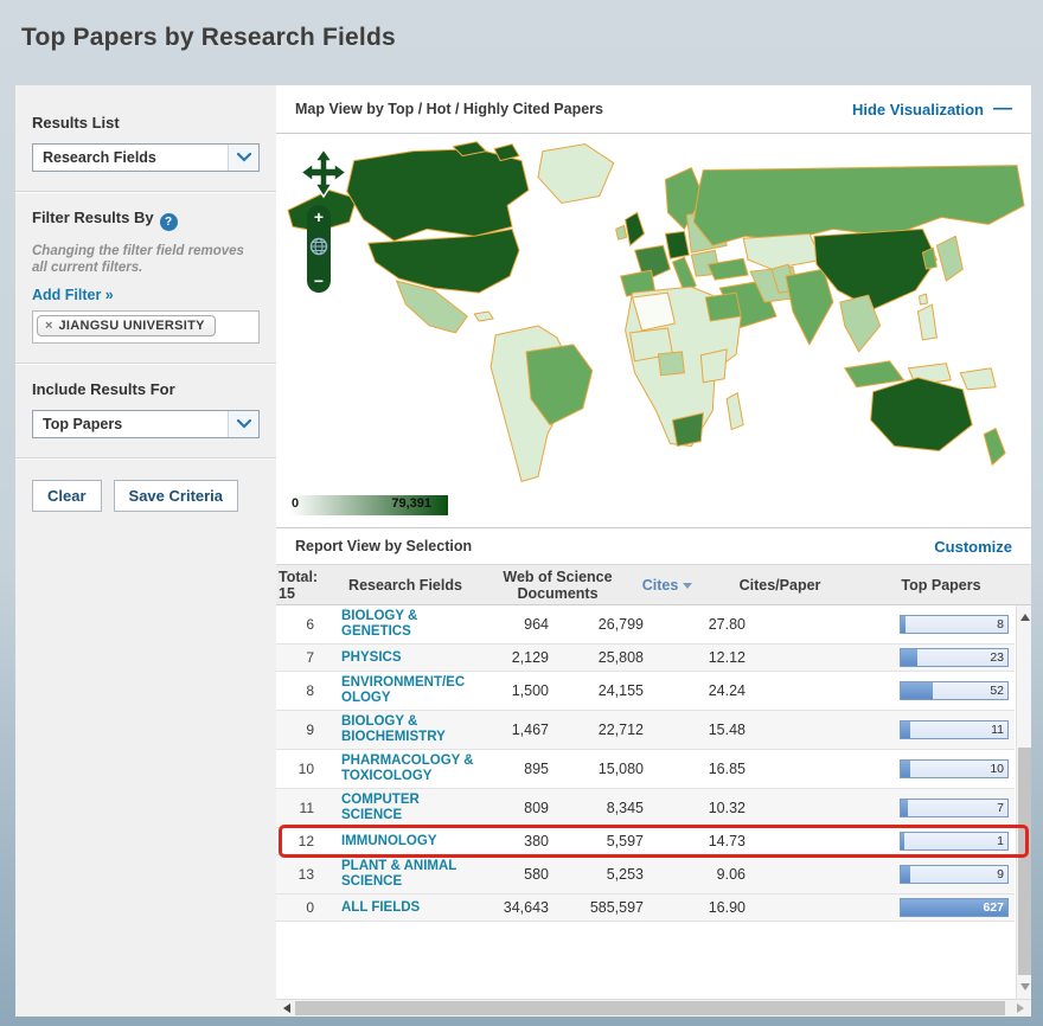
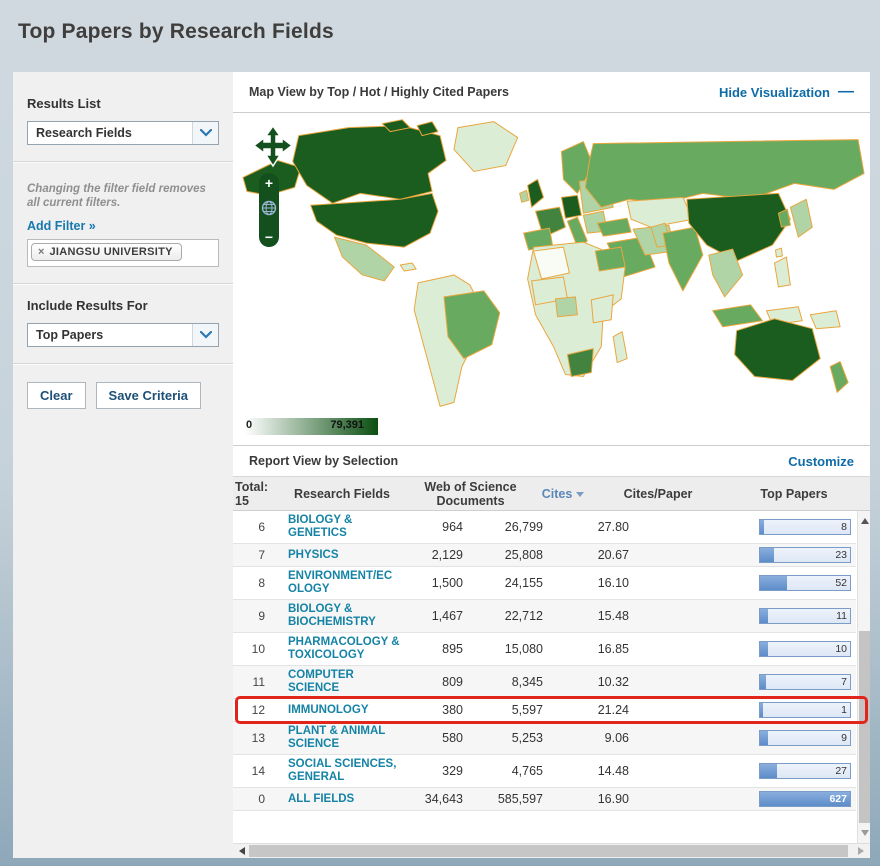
  Top Papers by Research Fields
  Results List
  Research Fields
- Filter Results By ?
  Changing the filter field removes all current filters.
  Add Filter »
  ×
  JIANGSU UNIVERSITY
  Include Results For
  Top Papers
  Clear
  Save Criteria
  Map View by Top / Hot / Highly Cited Papers
  Hide Visualization
  —
  +
  −
  0
  79,391
  Report View by Selection
  Customize
  Total:
  15
  Research Fields
  Web of Science Documents
  Cites
  Cites/Paper
  Top Papers
  6
  BIOLOGY & GENETICS
  964
  26,799
  27.80
  8
  7
  PHYSICS
  2,129
  25,808
- 12.12
+ 20.67
  23
  8
  ENVIRONMENT/ECOLOGY
  1,500
  24,155
- 24.24
+ 16.10
  52
  9
  BIOLOGY & BIOCHEMISTRY
  1,467
  22,712
  15.48
  11
  10
  PHARMACOLOGY & TOXICOLOGY
  895
  15,080
  16.85
  10
  11
  COMPUTER SCIENCE
  809
  8,345
  10.32
  7
  12
  IMMUNOLOGY
  380
  5,597
- 14.73
+ 21.24
  1
  13
  PLANT & ANIMAL SCIENCE
  580
  5,253
  9.06
  9
+ 14
+ SOCIAL SCIENCES, GENERAL
+ 329
+ 4,765
+ 14.48
+ 27
  0
  ALL FIELDS
  34,643
  585,597
  16.90
  627
